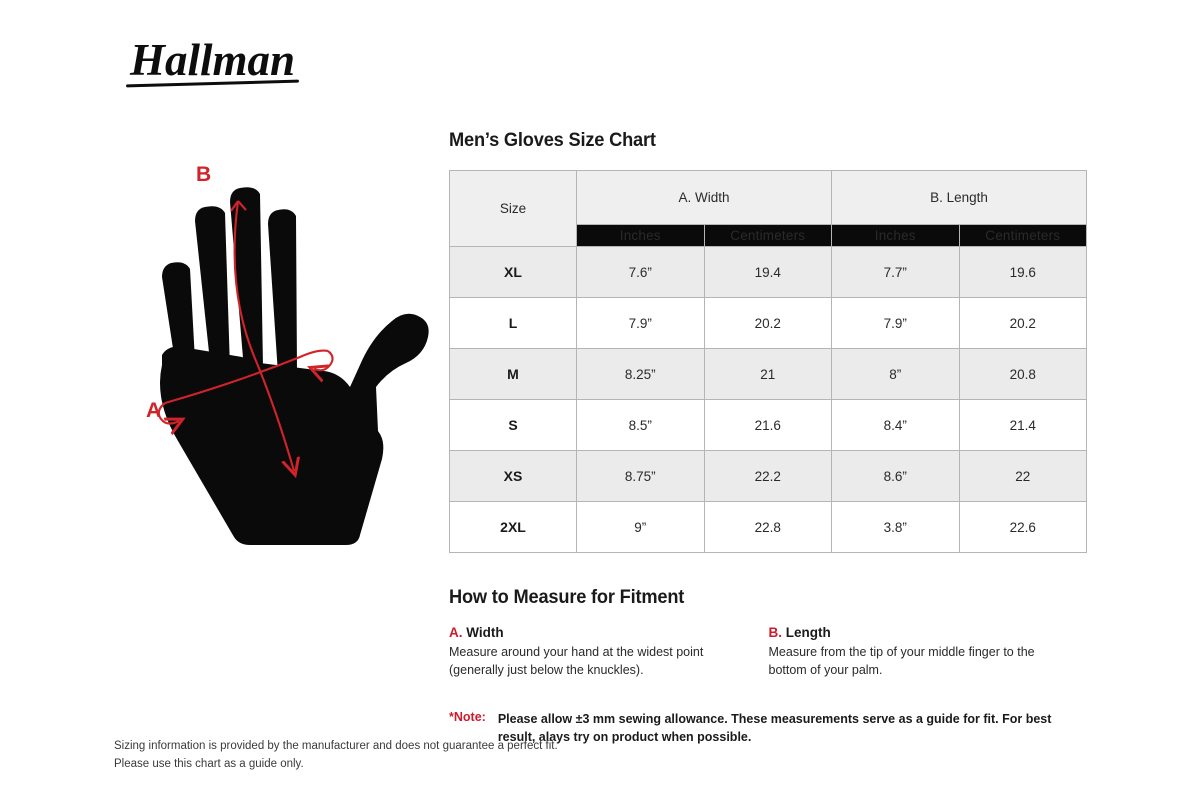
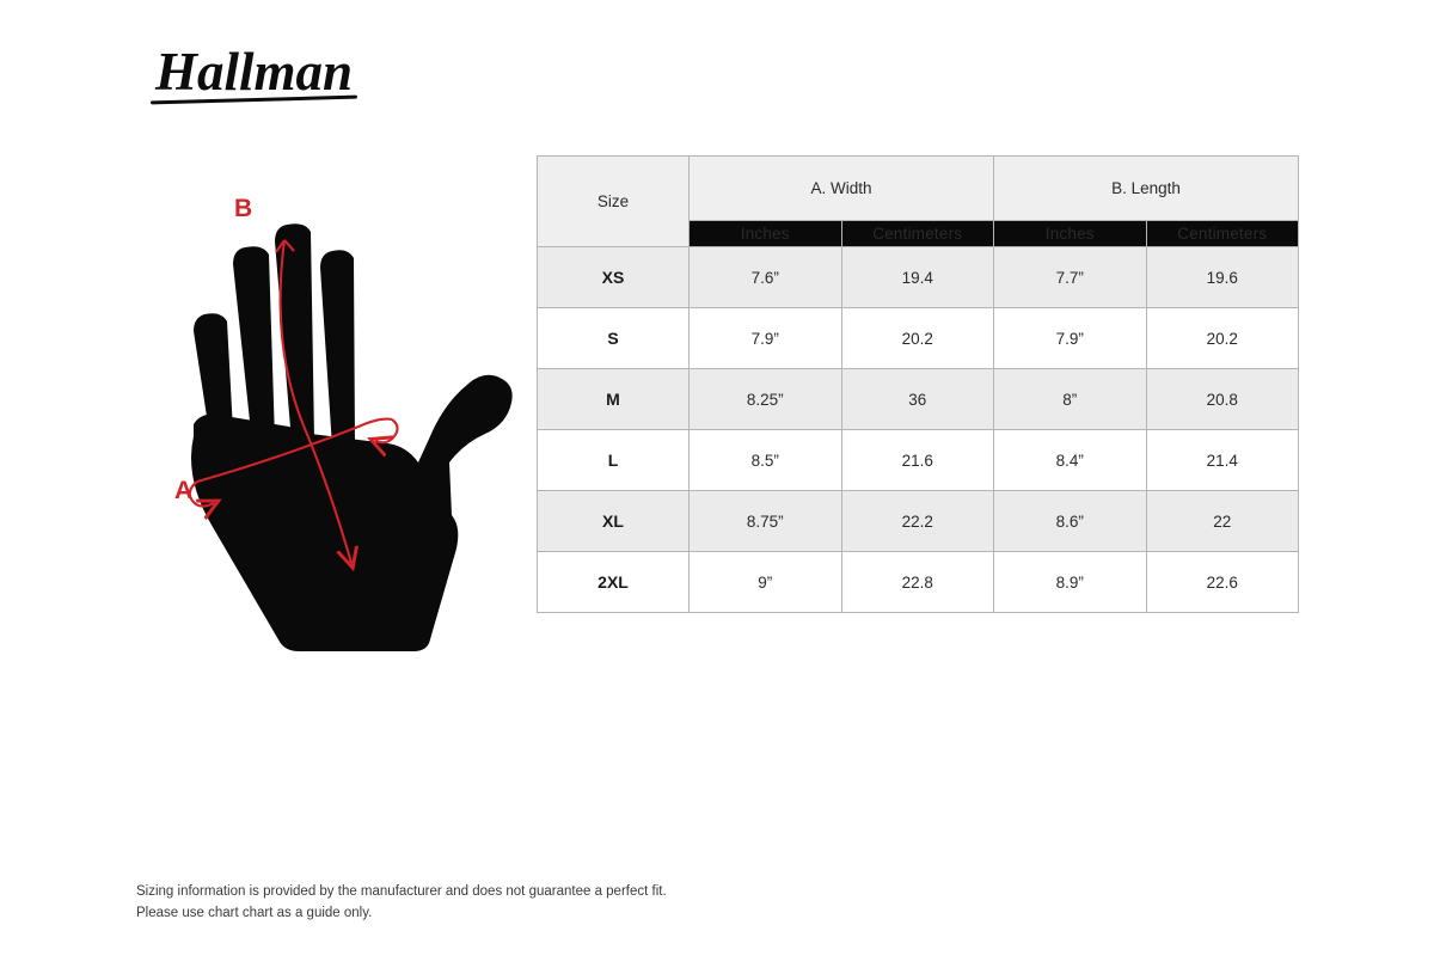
  Hallman
  B
  A
- Men’s Gloves Size Chart
  Size	A. Width	B. Length
  Inches	Centimeters	Inches	Centimeters
- XL	7.6”	19.4	7.7”	19.6
+ XS	7.6”	19.4	7.7”	19.6
- L	7.9”	20.2	7.9”	20.2
+ S	7.9”	20.2	7.9”	20.2
- M	8.25”	21	8”	20.8
+ M	8.25”	36	8”	20.8
- S	8.5”	21.6	8.4”	21.4
+ L	8.5”	21.6	8.4”	21.4
- XS	8.75”	22.2	8.6”	22
+ XL	8.75”	22.2	8.6”	22
- 2XL	9”	22.8	3.8”	22.6
+ 2XL	9”	22.8	8.9”	22.6
- How to Measure for Fitment
- A. Width
- Measure around your hand at the widest point (generally just below the knuckles).
- B. Length
- Measure from the tip of your middle finger to the bottom of your palm.
- *Note:
- Please allow ±3 mm sewing allowance. These measurements serve as a guide for fit. For best result, alays try on product when possible.
  Sizing information is provided by the manufacturer and does not guarantee a perfect fit.
- Please use this chart as a guide only.
+ Please use chart chart as a guide only.
